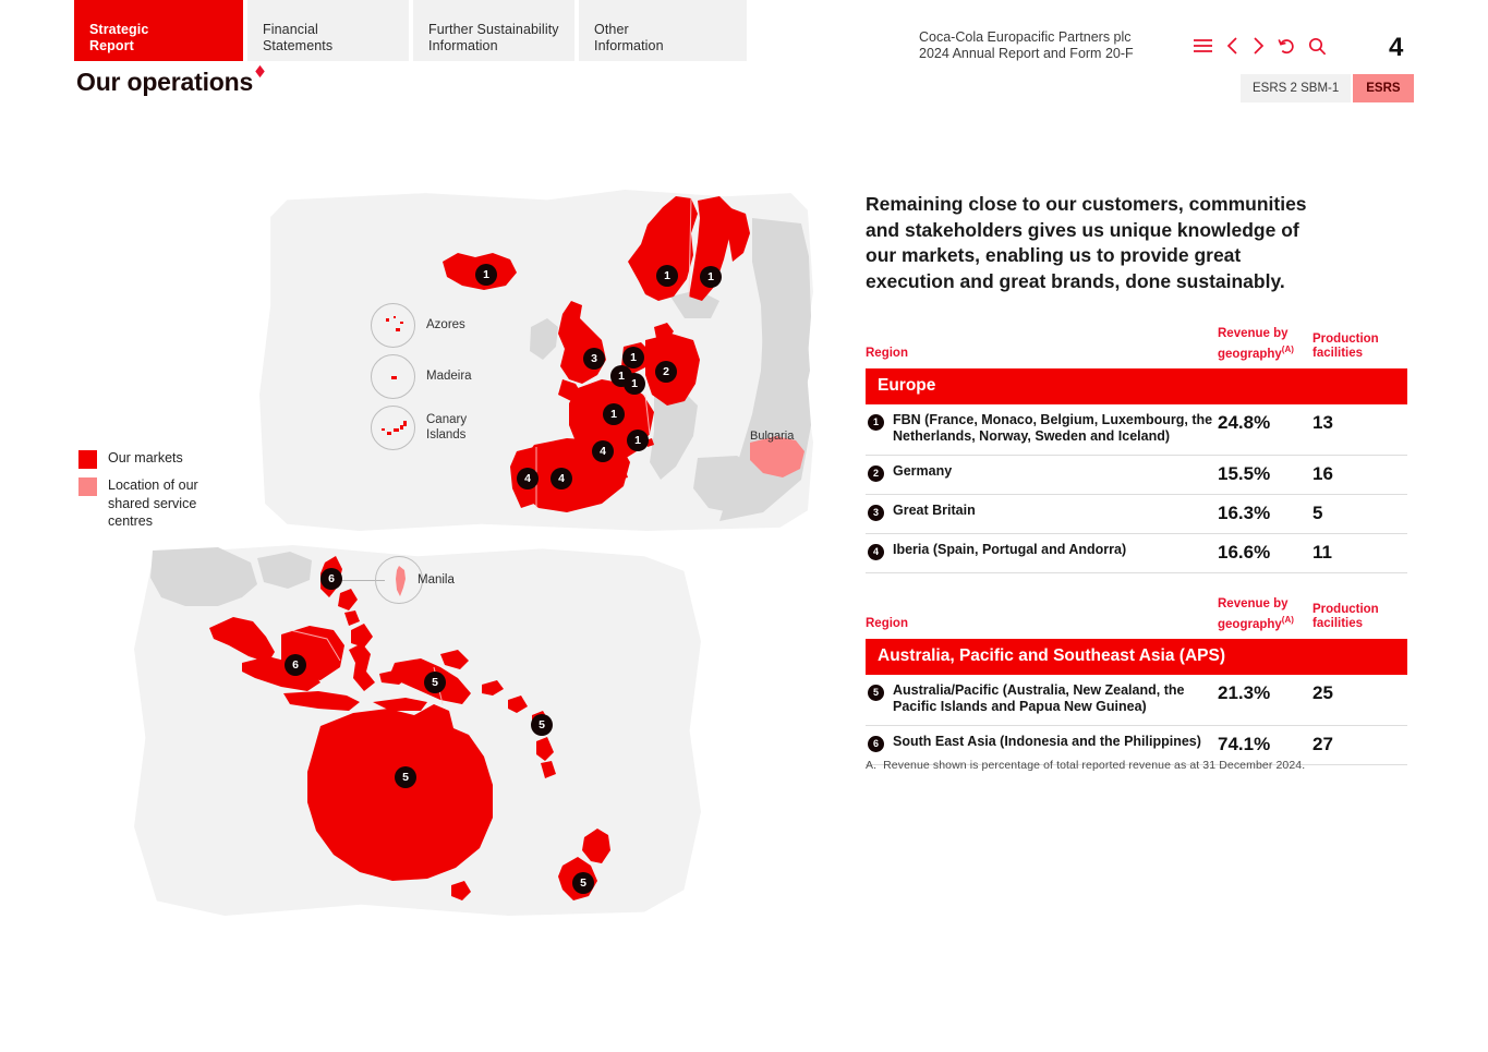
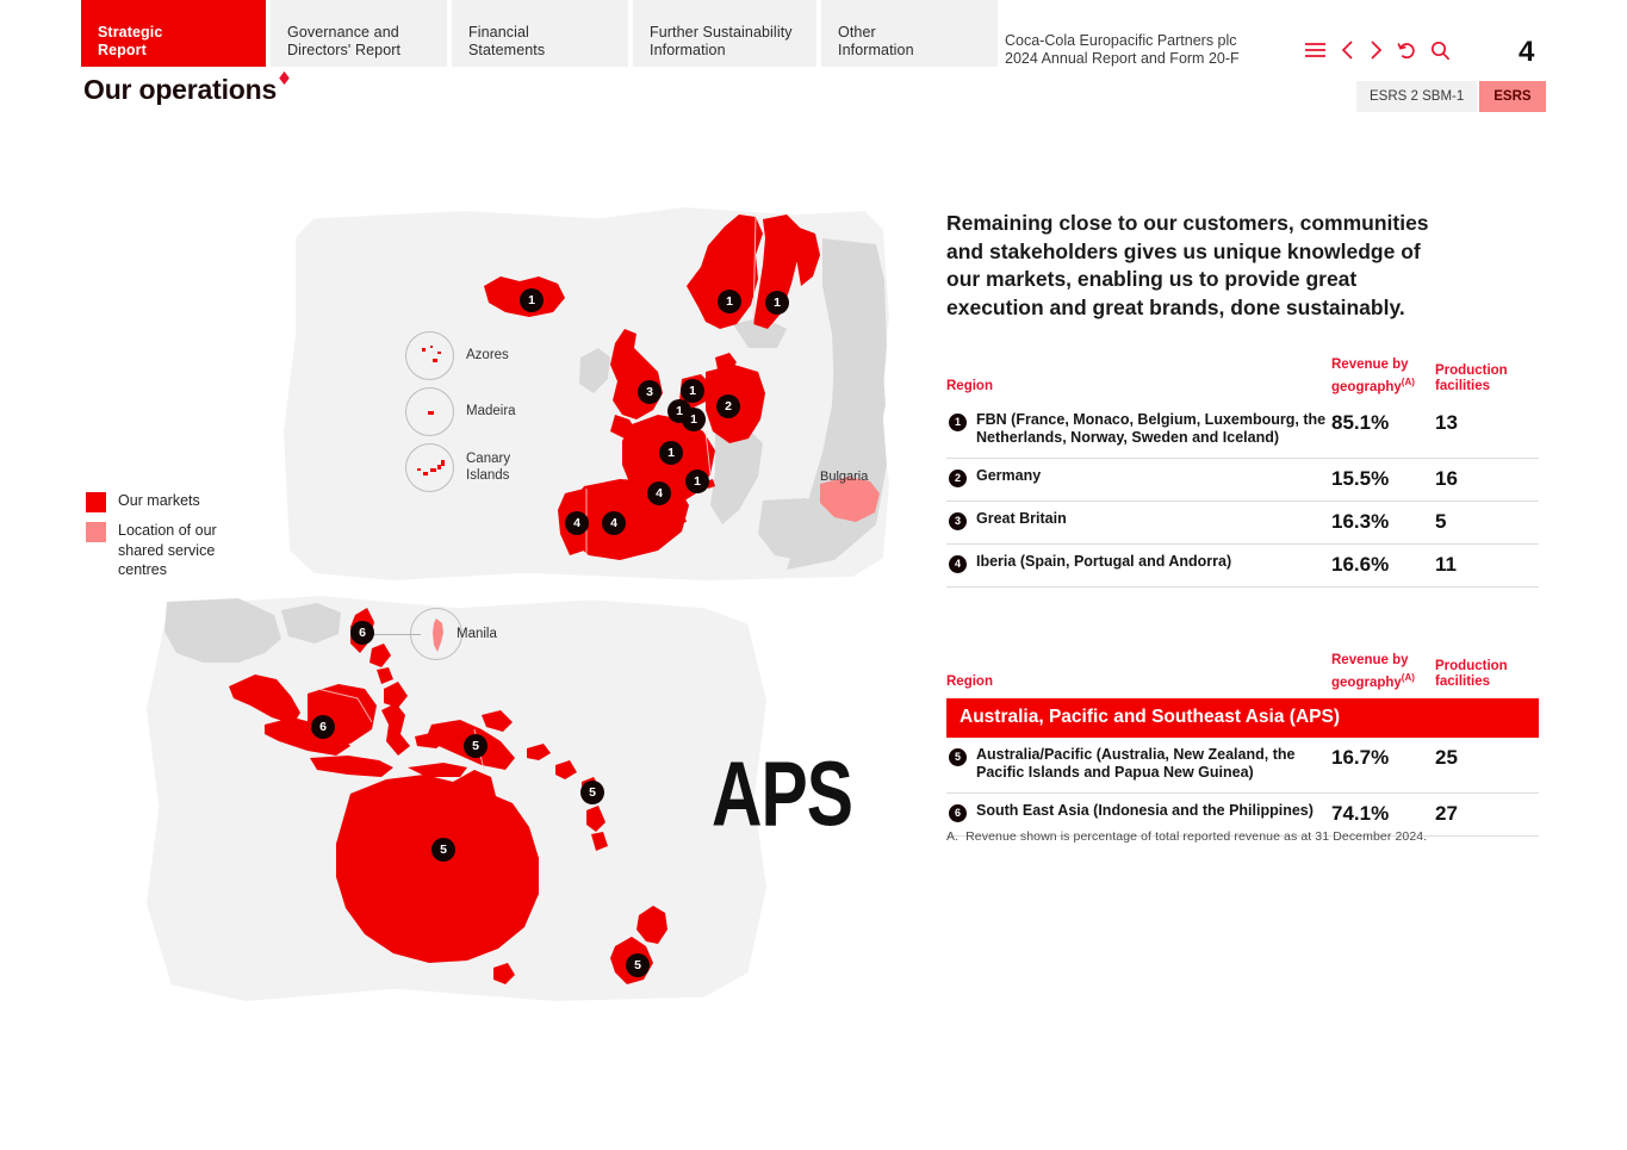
  Strategic
  Report
+ Governance and
+ Directors' Report
  Financial
  Statements
  Further Sustainability
  Information
  Other
  Information
  Coca-Cola Europacific Partners plc
  2024 Annual Report and Form 20-F
  4
  Our operations
  ESRS 2 SBM-1
  ESRS
  Bulgaria
  Manila
+ APS
  Our markets
  Location of our
  shared service
  centres
  Azores
  Madeira
  Canary
  Islands
  1
  1
  1
  3
  1
  2
  1
  1
  1
  1
  4
  4
  4
  6
  6
  5
  5
  5
  5
  Remaining close to our customers, communities and stakeholders gives us unique knowledge of our markets, enabling us to provide great execution and great brands, done sustainably.
  Region
  Revenue by geography(A)
  Production facilities
- Europe
  1
  FBN (France, Monaco, Belgium, Luxembourg, the Netherlands, Norway, Sweden and Iceland)
- 24.8%
+ 85.1%
  13
  2
  Germany
  15.5%
  16
  3
  Great Britain
  16.3%
  5
  4
  Iberia (Spain, Portugal and Andorra)
  16.6%
  11
  Region
  Revenue by geography(A)
  Production facilities
  Australia, Pacific and Southeast Asia (APS)
  5
  Australia/Pacific (Australia, New Zealand, the Pacific Islands and Papua New Guinea)
- 21.3%
+ 16.7%
  25
  6
  South East Asia (Indonesia and the Philippines)
  74.1%
  27
  A. Revenue shown is percentage of total reported revenue as at 31 December 2024.
